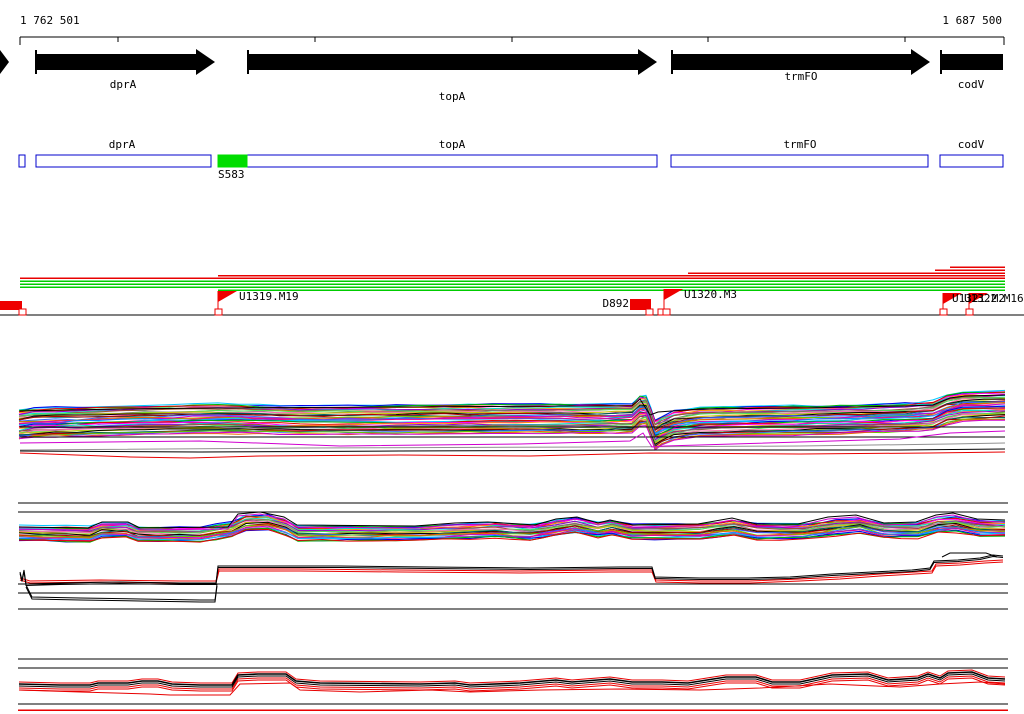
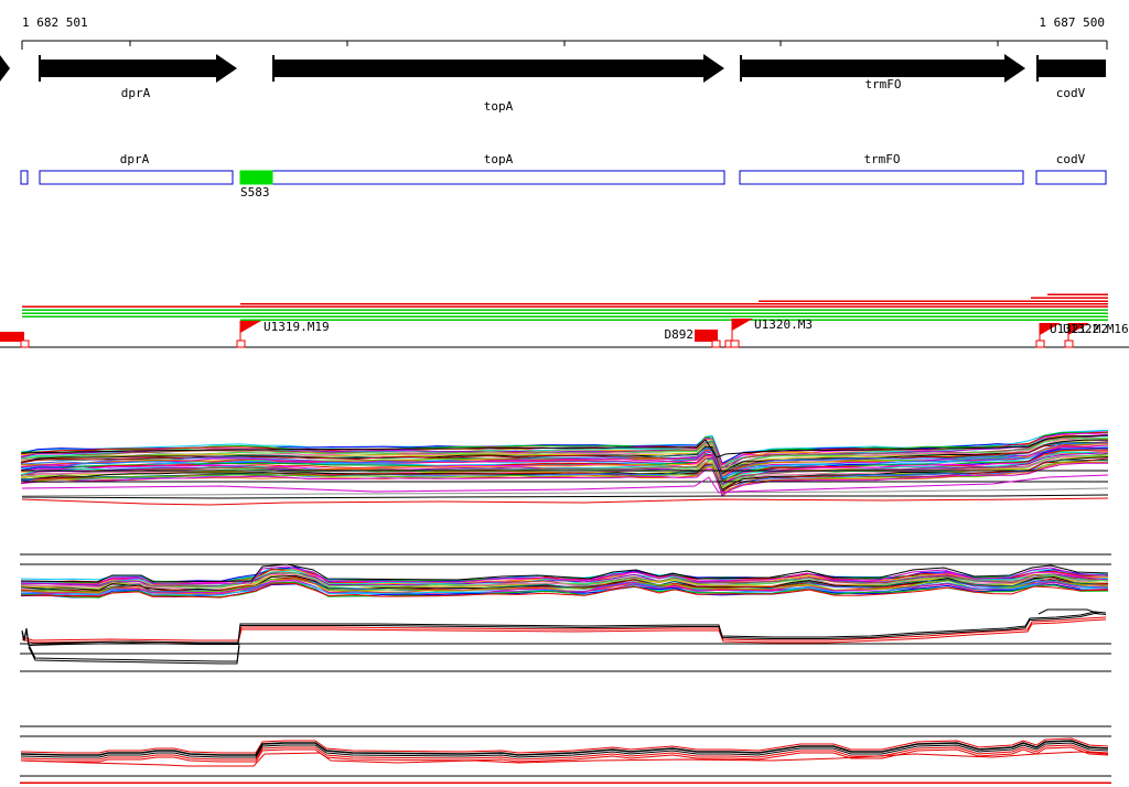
- 1 762 501
+ 1 682 501
  1 687 500
  dprA
  topA
  trmFO
  codV
  dprA
  topA
  trmFO
  codV
  S583
  U1319.M19
  D892
  U1320.M3
  U1321.M2
  U1322.M16
